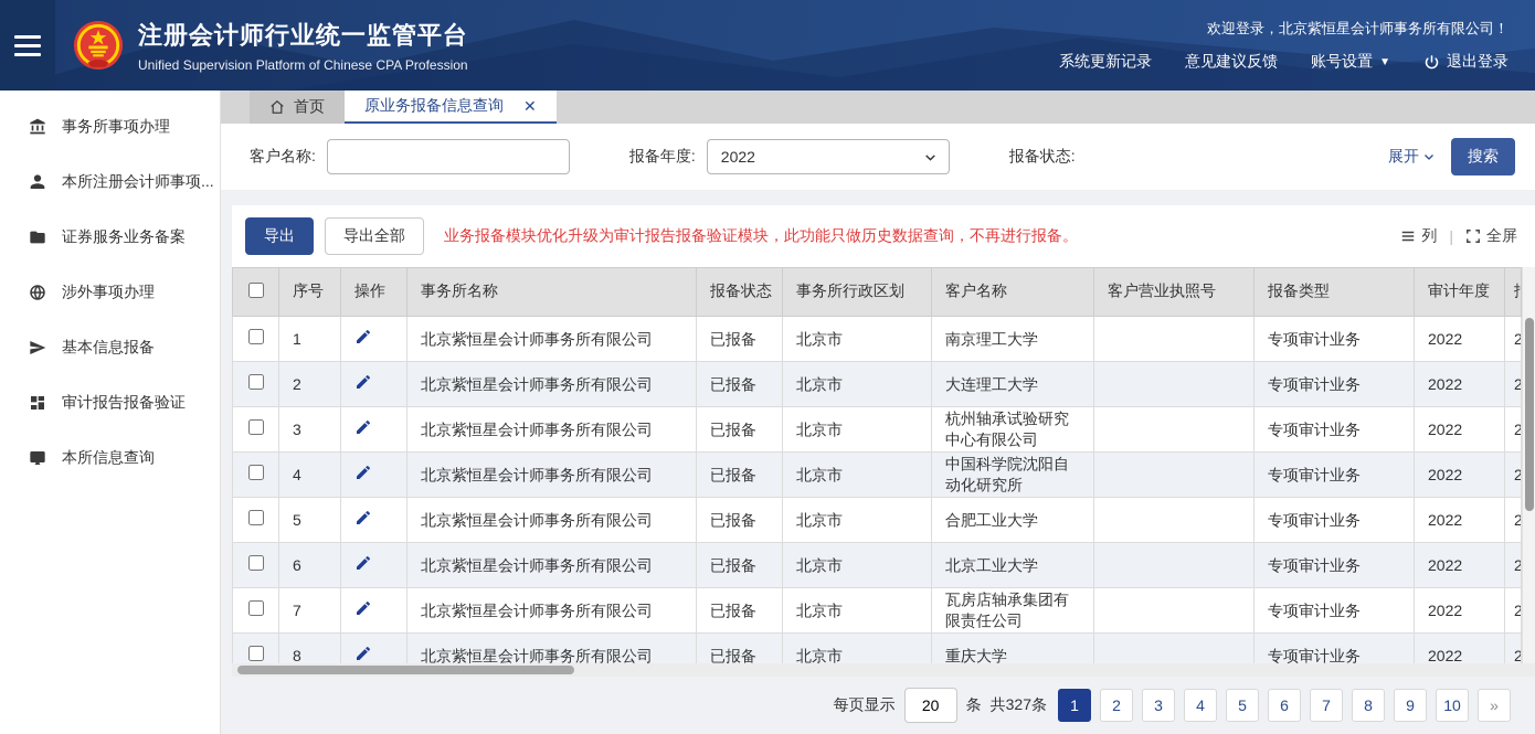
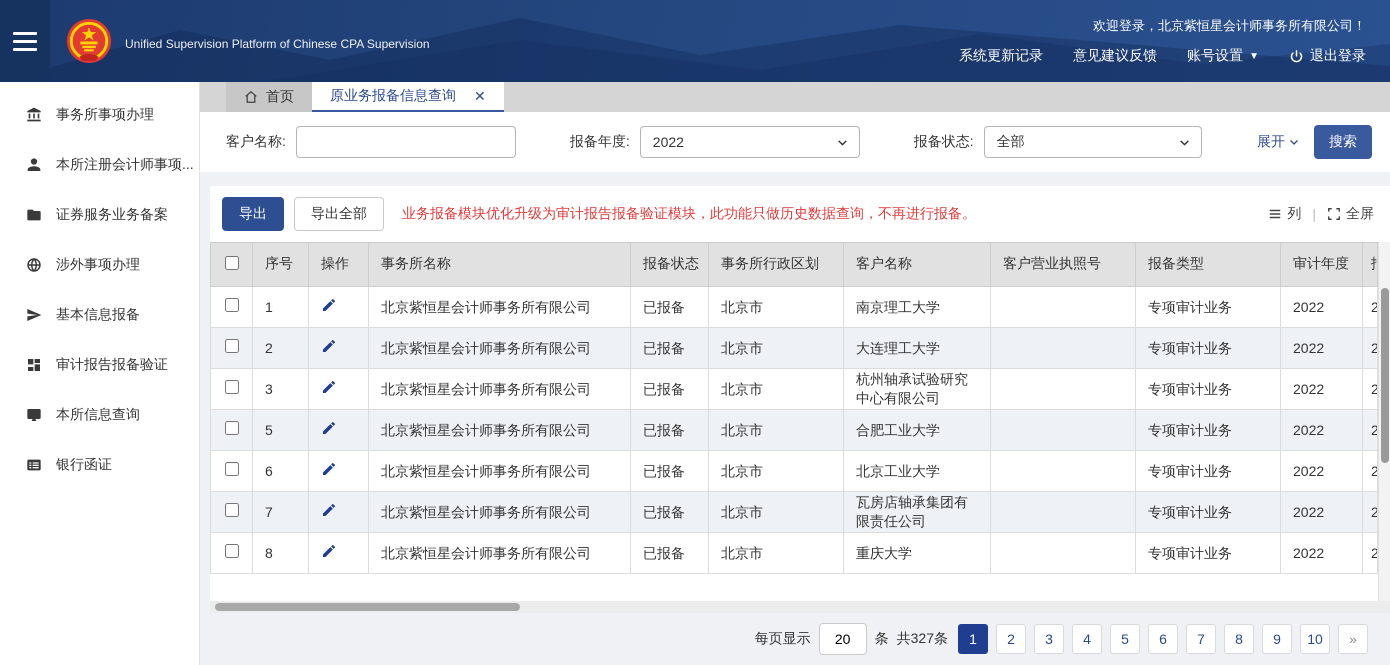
- 注册会计师行业统一监管平台
- Unified Supervision Platform of Chinese CPA Profession
+ Unified Supervision Platform of Chinese CPA Supervision
  欢迎登录，北京紫恒星会计师事务所有限公司！
  系统更新记录
  意见建议反馈
  账号设置
  ▼
  退出登录
  事务所事项办理
  本所注册会计师事项...
  证券服务业务备案
  涉外事项办理
  基本信息报备
  审计报告报备验证
  本所信息查询
+ 银行函证
  首页
  原业务报备信息查询
  ✕
  客户名称:
  报备年度:
  2022
  报备状态:
+ 全部
  展开
  搜索
  导出
  导出全部
  业务报备模块优化升级为审计报告报备验证模块，此功能只做历史数据查询，不再进行报备。
  列
  |
  全屏
  	序号	操作	事务所名称	报备状态	事务所行政区划	客户名称	客户营业执照号	报备类型	审计年度
  	1		北京紫恒星会计师事务所有限公司	已报备	北京市	南京理工大学		专项审计业务	2022	2
  	2		北京紫恒星会计师事务所有限公司	已报备	北京市	大连理工大学		专项审计业务	2022	2
  	3		北京紫恒星会计师事务所有限公司	已报备	北京市	杭州轴承试验研究中心有限公司		专项审计业务	2022	2
- 	4		北京紫恒星会计师事务所有限公司	已报备	北京市	中国科学院沈阳自动化研究所		专项审计业务	2022	2
  	5		北京紫恒星会计师事务所有限公司	已报备	北京市	合肥工业大学		专项审计业务	2022	2
  	6		北京紫恒星会计师事务所有限公司	已报备	北京市	北京工业大学		专项审计业务	2022	2
  	7		北京紫恒星会计师事务所有限公司	已报备	北京市	瓦房店轴承集团有限责任公司		专项审计业务	2022	2
  	8		北京紫恒星会计师事务所有限公司	已报备	北京市	重庆大学		专项审计业务	2022	2
  每页显示
  20
  条
  共327条
  1
  2
  3
  4
  5
  6
  7
  8
  9
  10
  »
